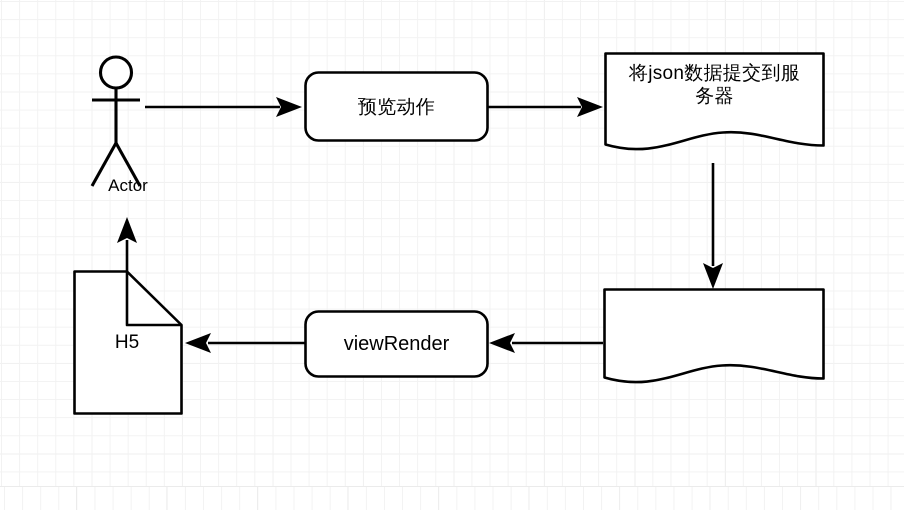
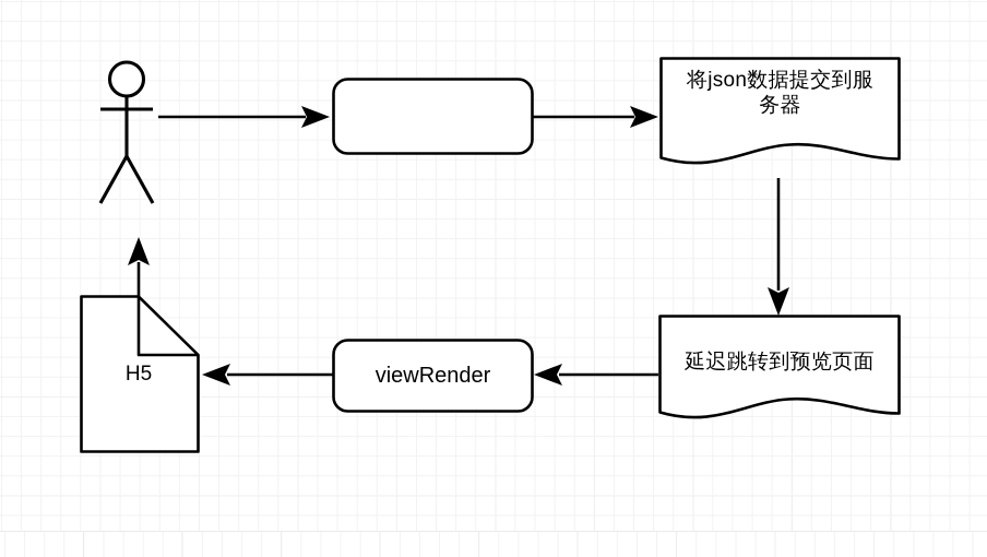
- Actor
- 预览动作
  将json数据提交到服
  务器
+ 延迟跳转到预览页面
  viewRender
  H5
